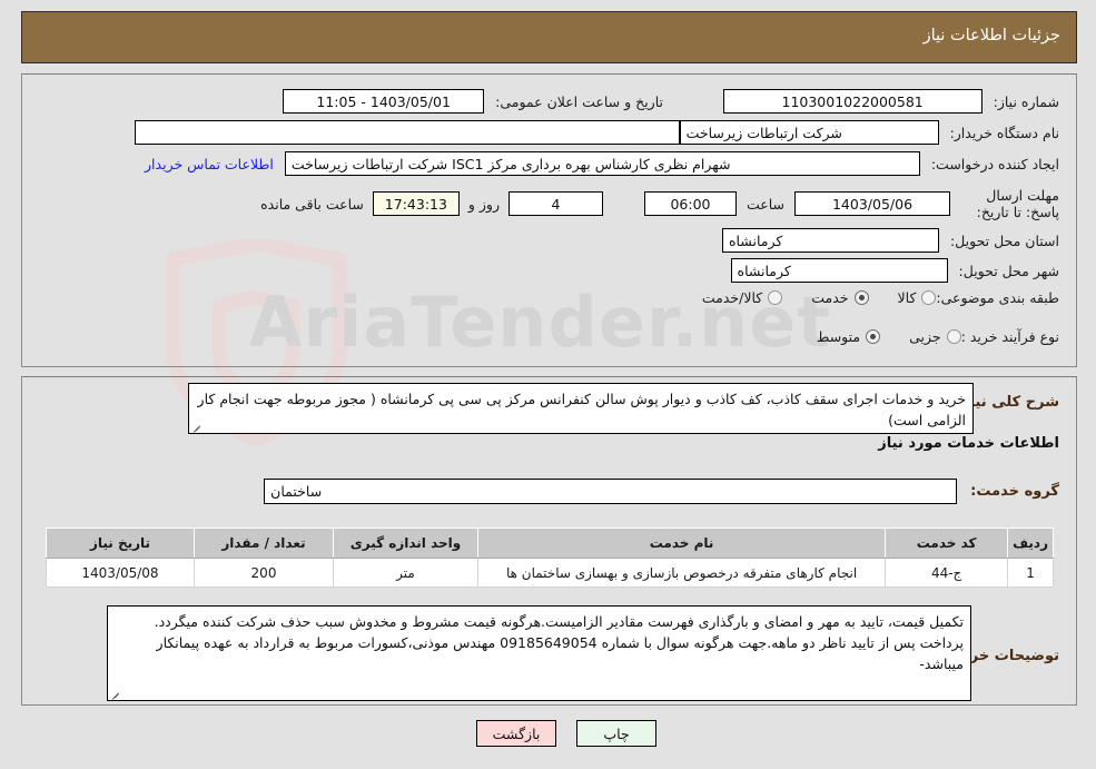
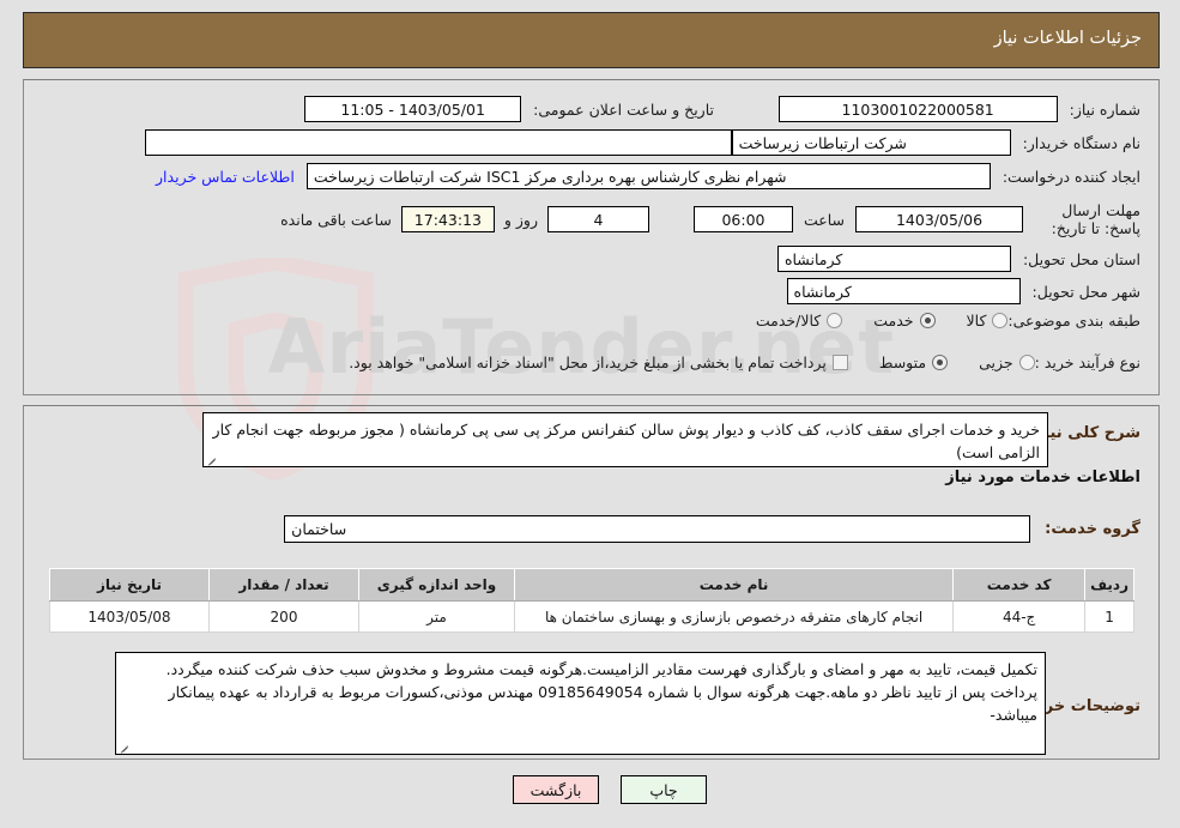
  AriaTender.net
  جزئیات اطلاعات نیاز
  شماره نیاز:
  1103001022000581
  تاریخ و ساعت اعلان عمومی:
  1403/05/01 - 11:05
  نام دستگاه خریدار:
  شرکت ارتباطات زیرساخت
  ایجاد کننده درخواست:
  شهرام نظری کارشناس بهره برداری مرکز ISC1 شرکت ارتباطات زیرساخت
  اطلاعات تماس خریدار
  مهلت ارسال پاسخ: تا تاریخ:
  1403/05/06
  ساعت
  06:00
  4
  روز و
  17:43:13
  ساعت باقی مانده
  استان محل تحویل:
  کرمانشاه
  شهر محل تحویل:
  کرمانشاه
  طبقه بندی موضوعی:
  کالا
  خدمت
  کالا/خدمت
  نوع فرآیند خرید :
  جزیی
  متوسط
+ پرداخت تمام یا بخشی از مبلغ خرید،از محل "اسناد خزانه اسلامی" خواهد بود.
  شرح کلی نی
  خرید و خدمات اجرای سقف کاذب، کف کاذب و دیوار پوش سالن کنفرانس مرکز پی سی پی کرمانشاه ( مجوز مربوطه جهت انجام کار الزامی است)
  اطلاعات خدمات مورد نیاز
  گروه خدمت:
  ساختمان
  ردیف	کد خدمت	نام خدمت	واحد اندازه گیری	تعداد / مقدار	تاریخ نیاز
  1	ج-44	انجام کارهای متفرقه درخصوص بازسازی و بهسازی ساختمان ها	متر	200	1403/05/08
  تکمیل قیمت، تایید به مهر و امضای و بارگذاری فهرست مقادیر الزامیست.هرگونه قیمت مشروط و مخدوش سبب حذف شرکت کننده میگردد. پرداخت پس از تایید ناظر دو ماهه.جهت هرگونه سوال با شماره 09185649054 مهندس موذنی،کسورات مربوط به قرارداد به عهده پیمانکار میباشد-
  چاپ
  بازگشت
